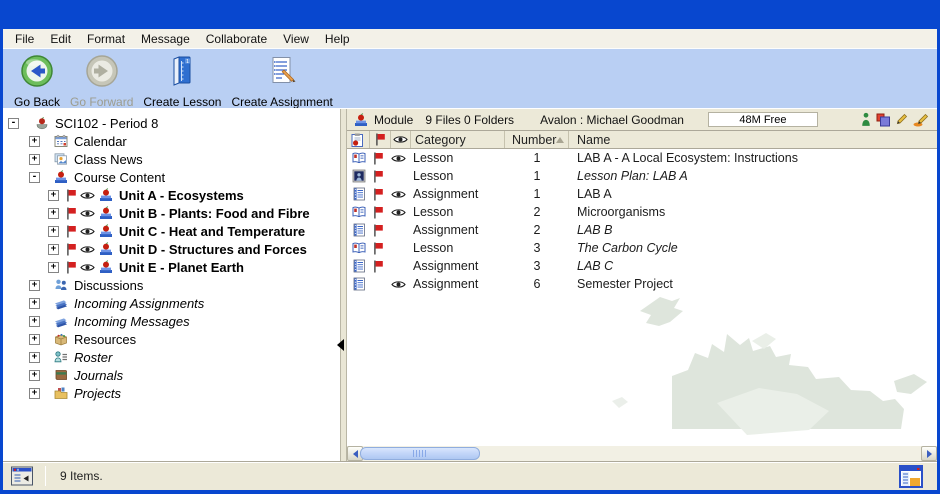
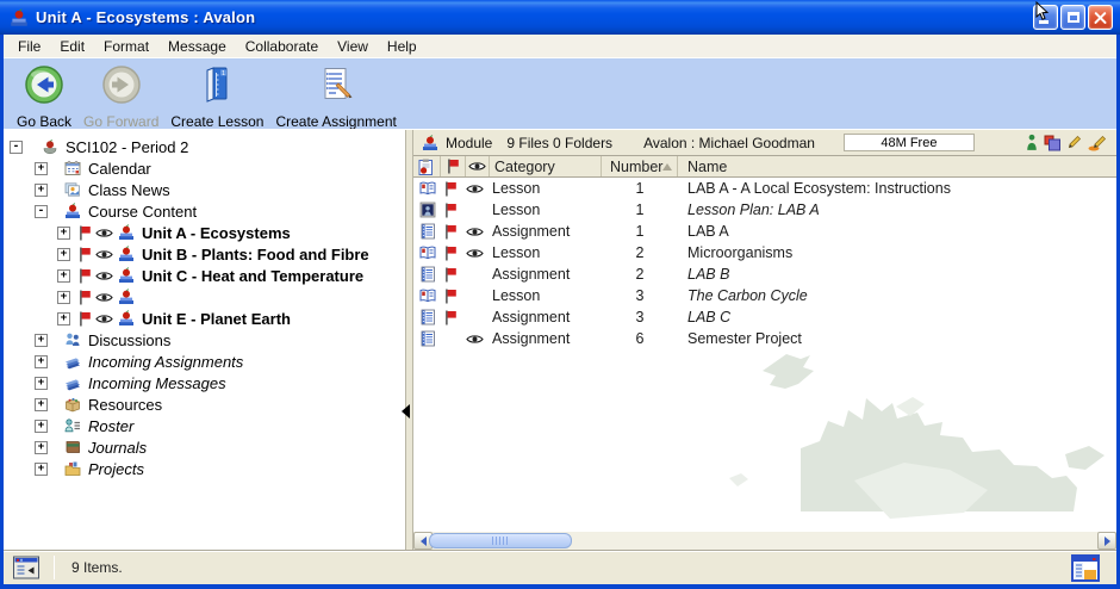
+ Unit A - Ecosystems : Avalon
  File
  Edit
  Format
  Message
  Collaborate
  View
  Help
  Go Back
  Go Forward
  Create Lesson
  Create Assignment
  -
- SCI102 - Period 8
+ SCI102 - Period 2
  +
  Calendar
  +
  Class News
  -
  Course Content
  +
  Unit A - Ecosystems
  +
  Unit B - Plants: Food and Fibre
  +
  Unit C - Heat and Temperature
  +
- Unit D - Structures and Forces
  +
  Unit E - Planet Earth
  +
  Discussions
  +
  Incoming Assignments
  +
  Incoming Messages
  +
  Resources
  +
  Roster
  +
  Journals
  +
  Projects
  Module
  9 Files 0 Folders
  Avalon : Michael Goodman
  48M Free
  Category
  Number
  Name
  Lesson
  1
  LAB A - A Local Ecosystem: Instructions
  Lesson
  1
  Lesson Plan: LAB A
  Assignment
  1
  LAB A
  Lesson
  2
  Microorganisms
  Assignment
  2
  LAB B
  Lesson
  3
  The Carbon Cycle
  Assignment
  3
  LAB C
  Assignment
  6
  Semester Project
  9 Items.
